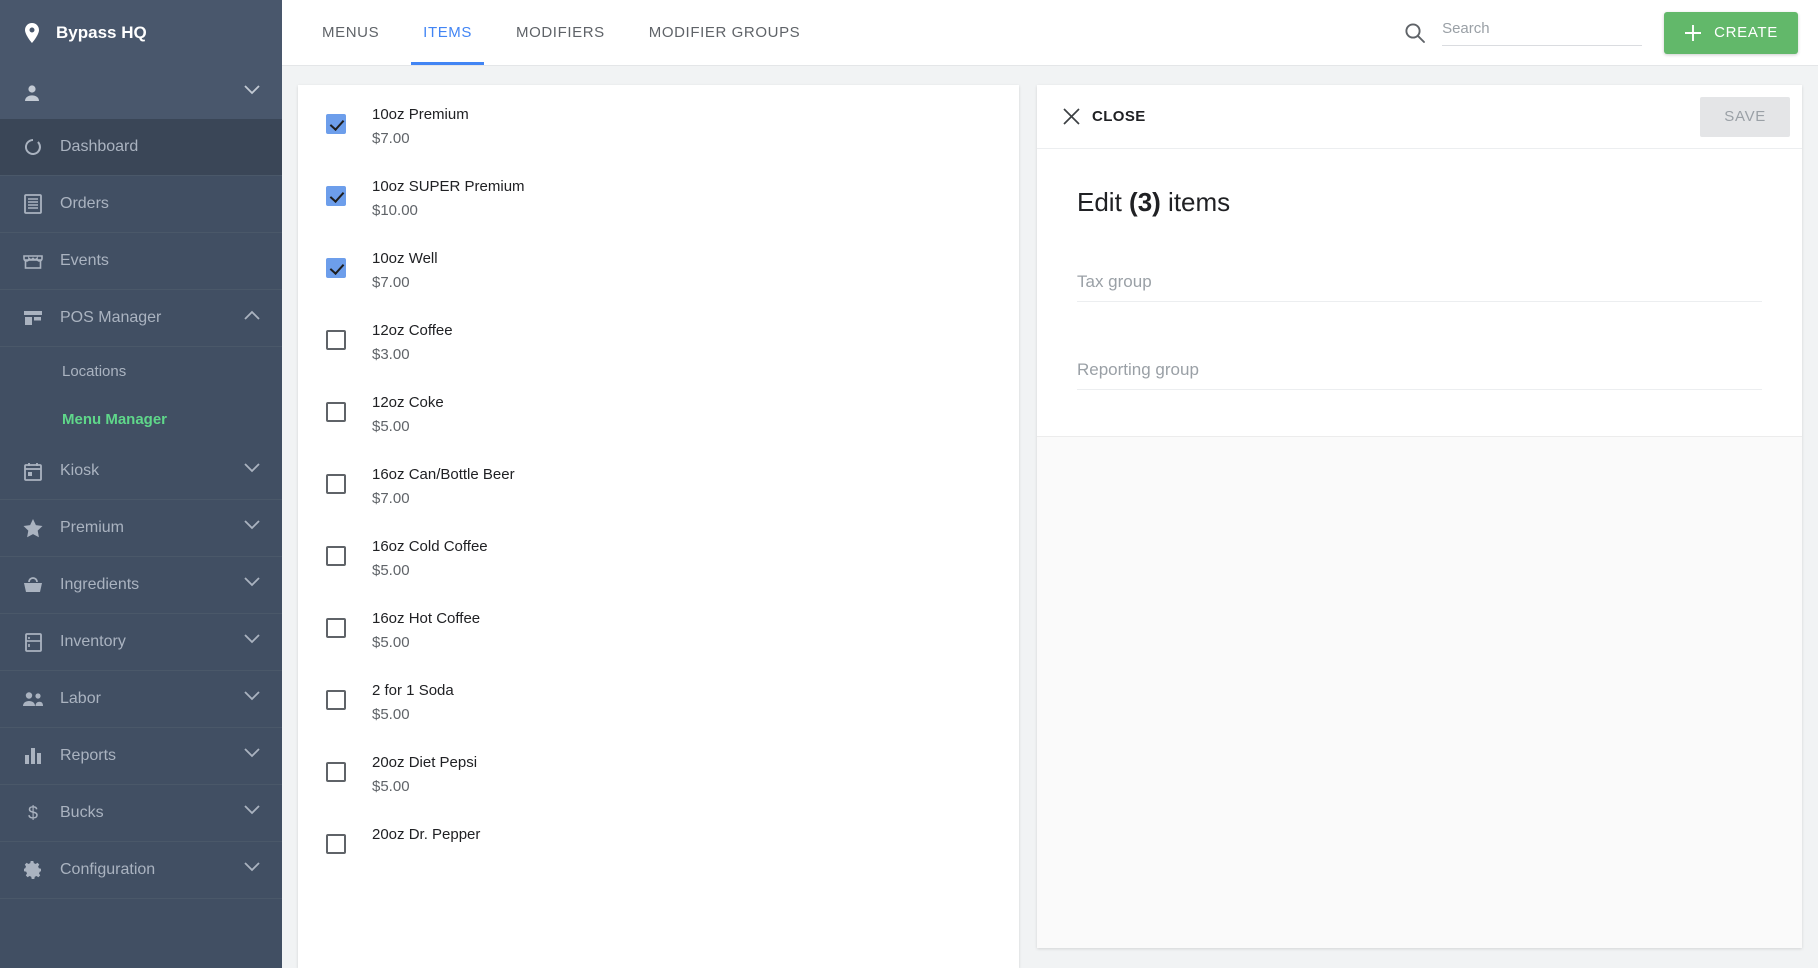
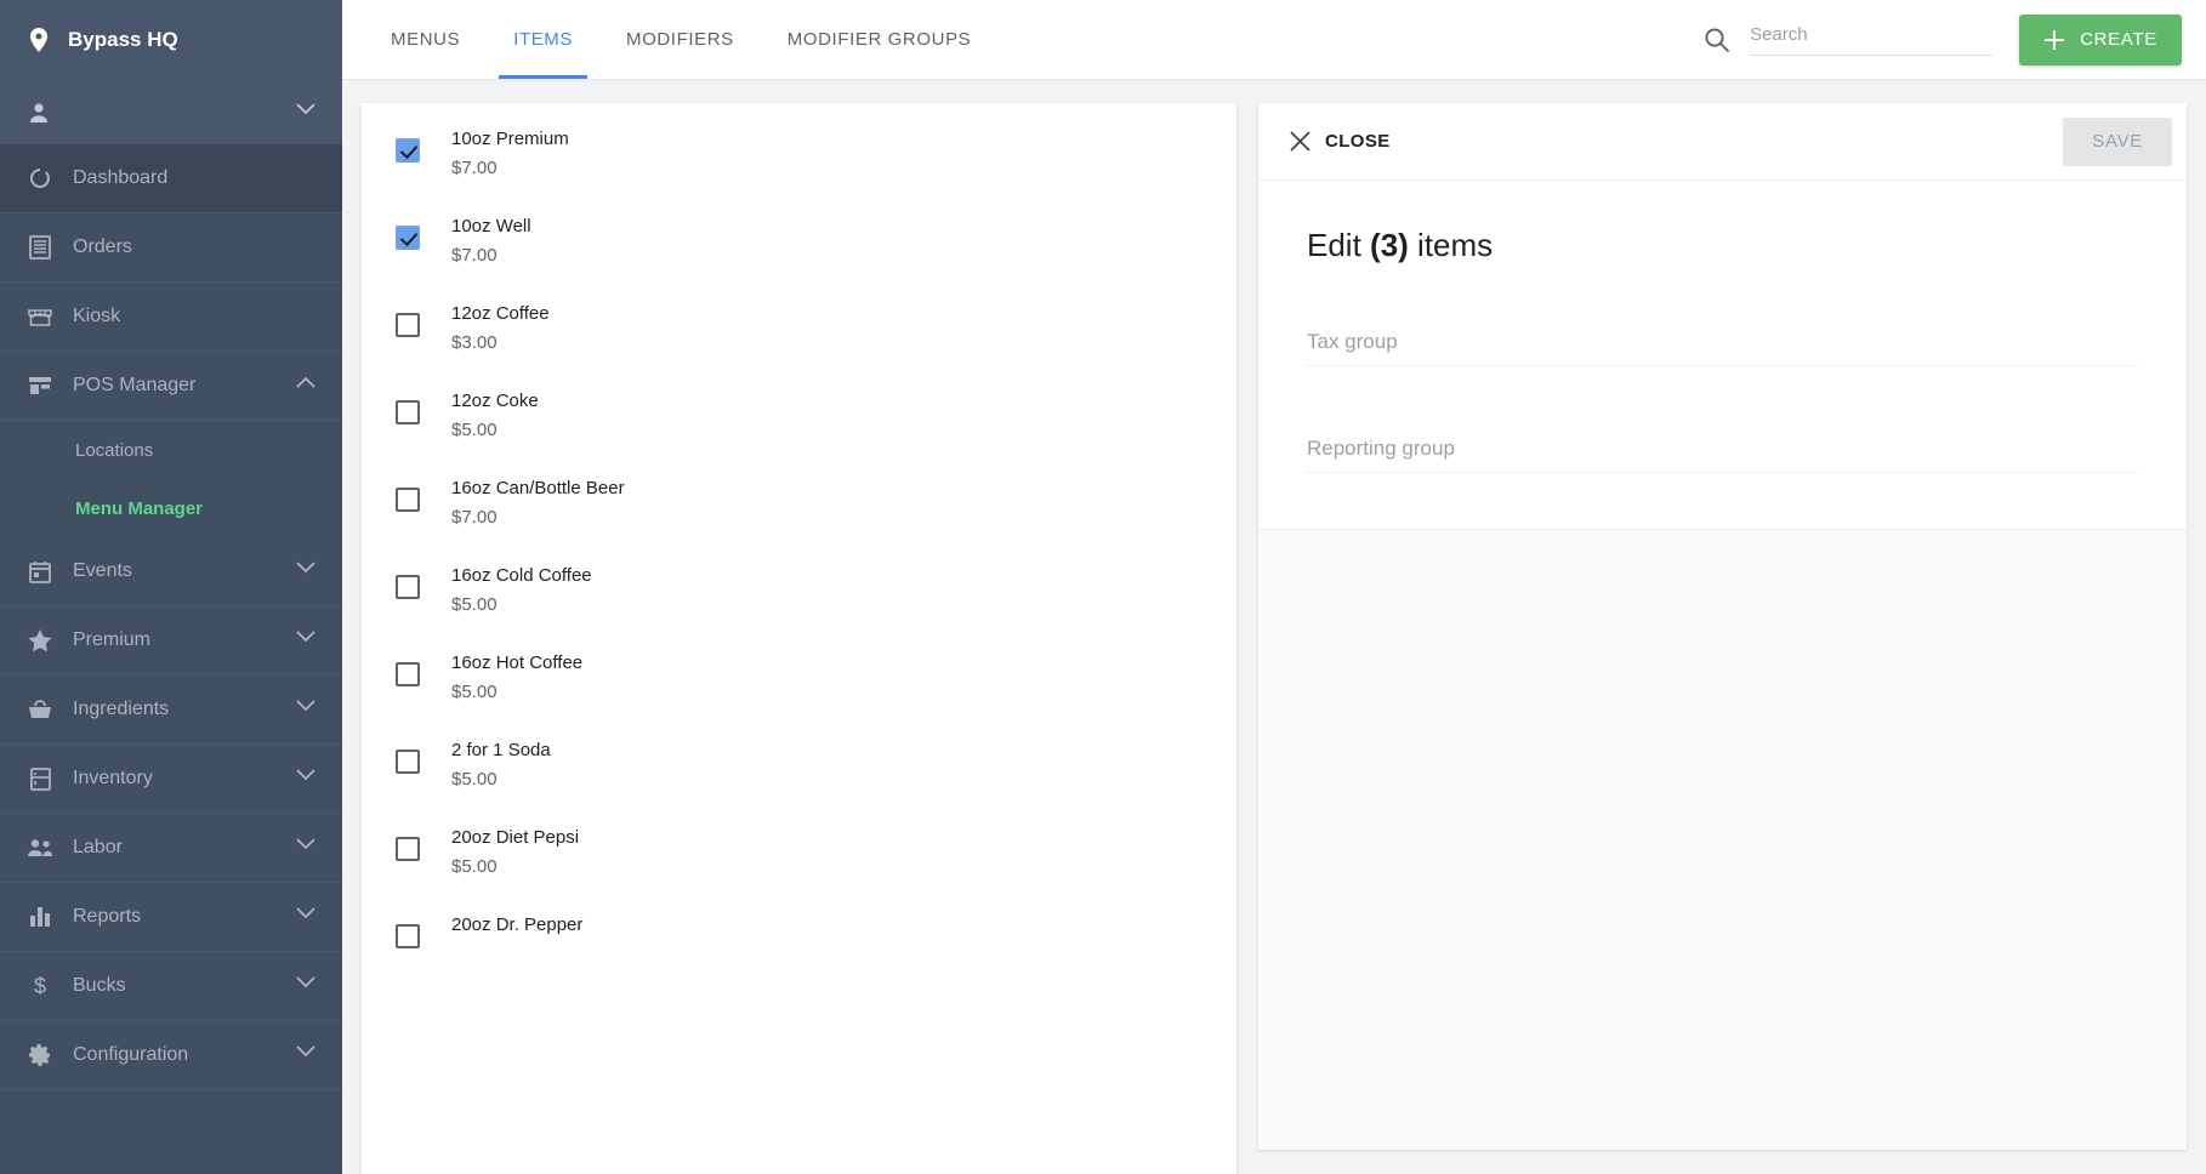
  Bypass HQ
  Dashboard
  Orders
- Events
+ Kiosk
  POS Manager
  Locations
  Menu Manager
- Kiosk
+ Events
  Premium
  Ingredients
  Inventory
  Labor
  Reports
  $
  Bucks
  Configuration
  MENUS
  ITEMS
  MODIFIERS
  MODIFIER GROUPS
  Search
  CREATE
  10oz Premium
  $7.00
- 10oz SUPER Premium
- $10.00
  10oz Well
  $7.00
  12oz Coffee
  $3.00
  12oz Coke
  $5.00
  16oz Can/Bottle Beer
  $7.00
  16oz Cold Coffee
  $5.00
  16oz Hot Coffee
  $5.00
  2 for 1 Soda
  $5.00
  20oz Diet Pepsi
  $5.00
  20oz Dr. Pepper
  CLOSE
  SAVE
  Edit (3) items
  Tax group
  Reporting group
